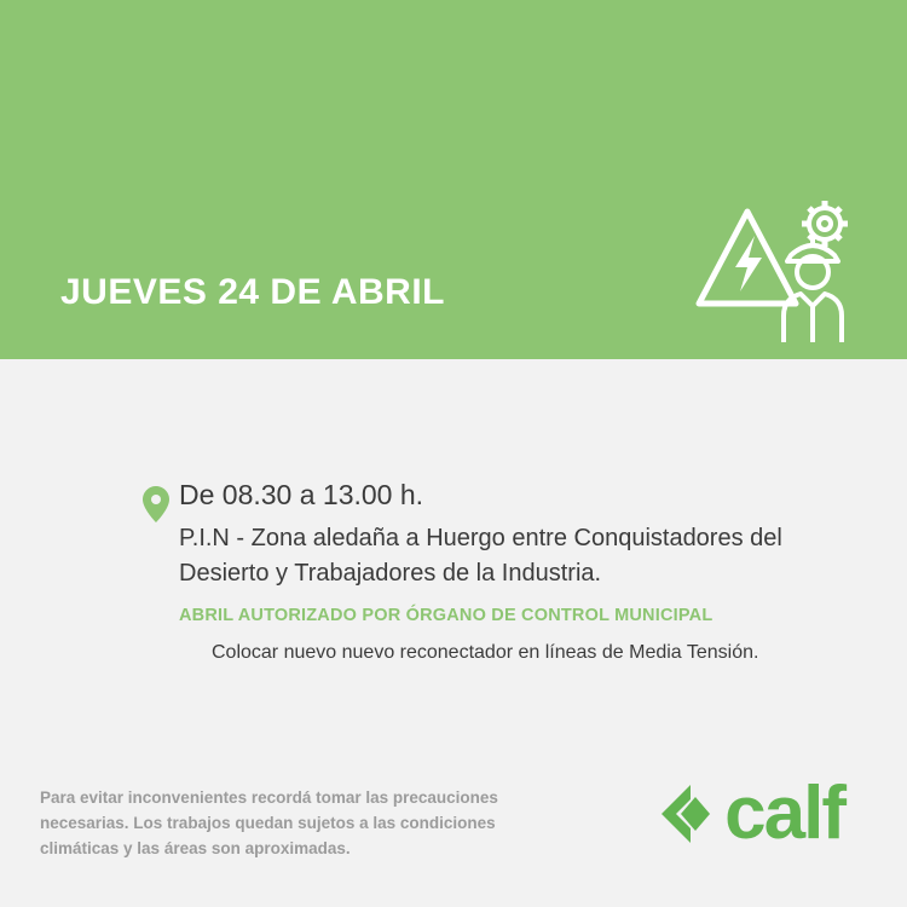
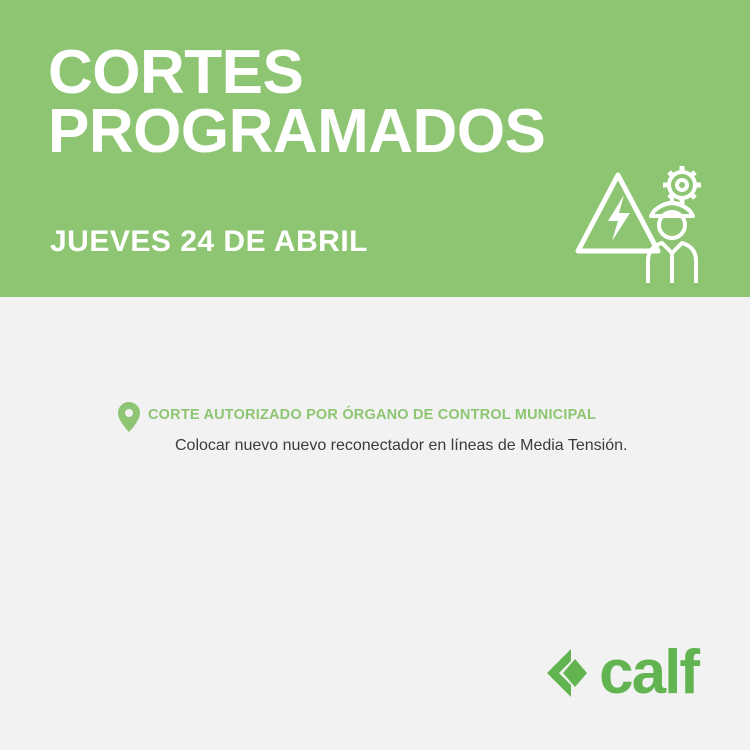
+ CORTES
+ PROGRAMADOS
  JUEVES 24 DE ABRIL
- De 08.30 a 13.00 h.
- P.I.N - Zona aledaña a Huergo entre Conquistadores del Desierto y Trabajadores de la Industria.
- ABRIL AUTORIZADO POR ÓRGANO DE CONTROL MUNICIPAL
+ CORTE AUTORIZADO POR ÓRGANO DE CONTROL MUNICIPAL
  Colocar nuevo nuevo reconectador en líneas de Media Tensión.
- Para evitar inconvenientes recordá tomar las precauciones necesarias. Los trabajos quedan sujetos a las condiciones climáticas y las áreas son aproximadas.
  calf
